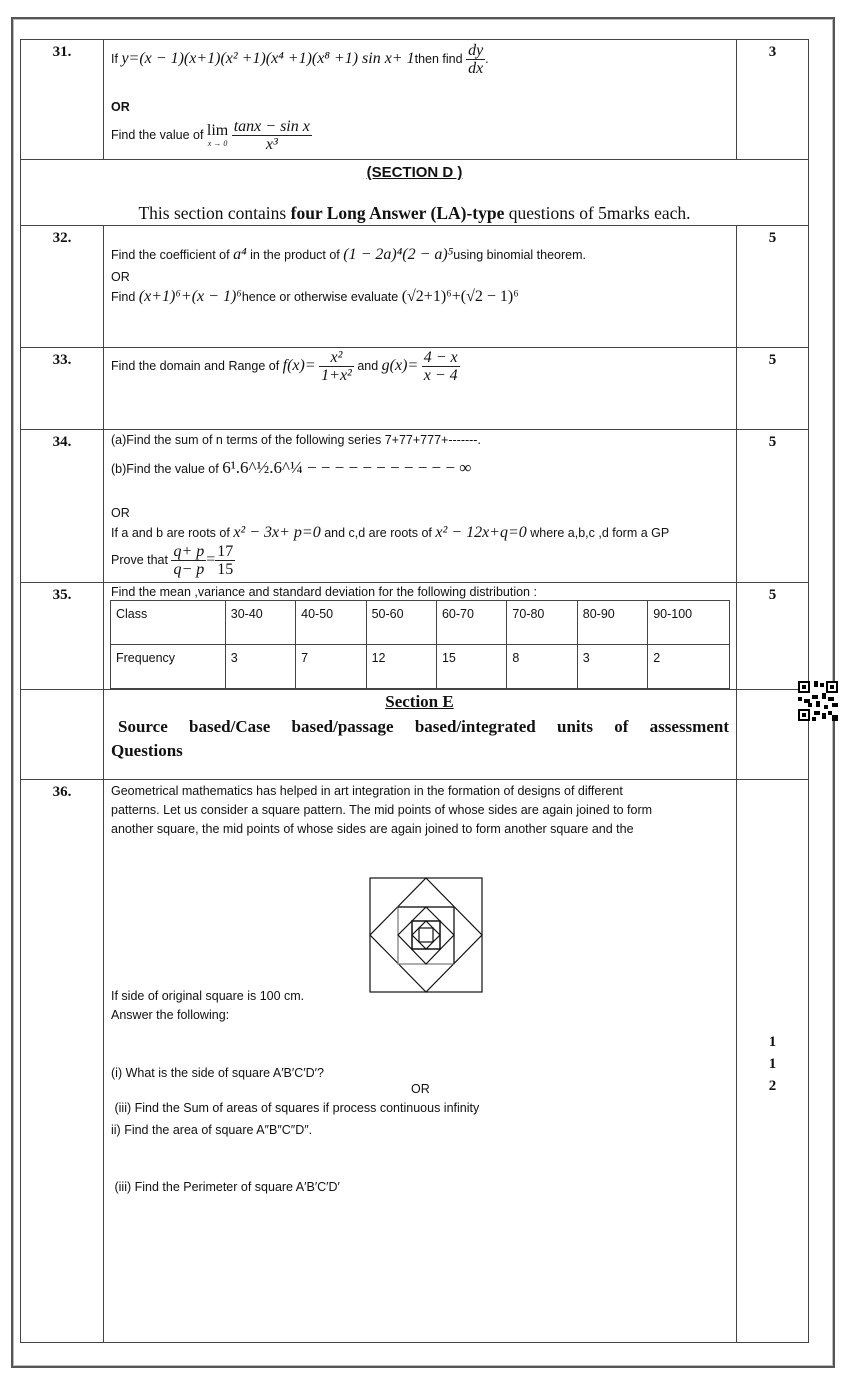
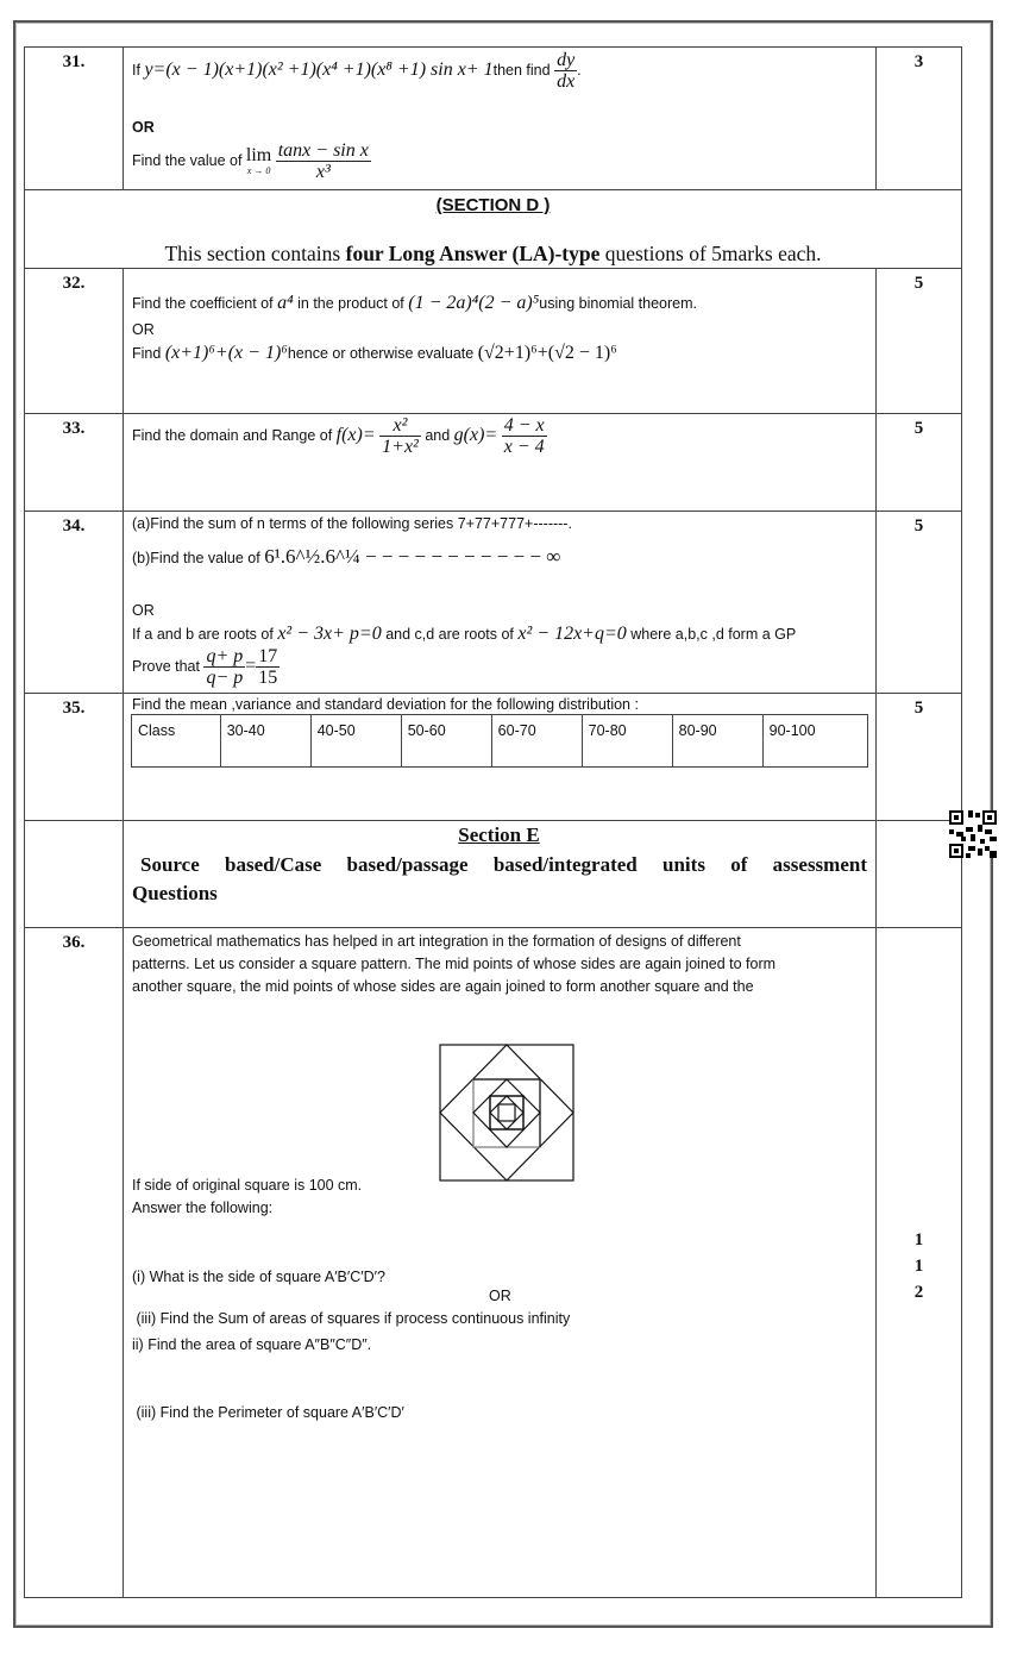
  31.
  3
  If y=(x − 1)(x+1)(x² +1)(x⁴ +1)(x⁸ +1) sin x+ 1then find
  dy
  dx
  .
  OR
  Find the value of
  lim
  x → 0
  tanx − sin x
  x³
  (SECTION D )
  This section contains four Long Answer (LA)-type questions of 5marks each.
  32.
  5
  Find the coefficient of a⁴ in the product of (1 − 2a)⁴(2 − a)⁵using binomial theorem.
  OR
  Find (x+1)⁶+(x − 1)⁶hence or otherwise evaluate (√2+1)⁶+(√2 − 1)⁶
  33.
  5
  Find the domain and Range of f(x)=
  x²
  1+x²
  and g(x)=
  4 − x
  x − 4
  34.
  5
  (a)Find the sum of n terms of the following series 7+77+777+-------.
  (b)Find the value of 6¹.6^½.6^¼ − − − − − − − − − − − ∞
  OR
  If a and b are roots of x² − 3x+ p=0 and c,d are roots of x² − 12x+q=0 where a,b,c ,d form a GP
  Prove that
  q+ p
  q− p
  =
  17
  15
  35.
  5
  Find the mean ,variance and standard deviation for the following distribution :
  Class	30-40	40-50	50-60	60-70	70-80	80-90	90-100
- Frequency	3	7	12	15	8	3	2
  Section E
  Source based/Case based/passage based/integrated units of assessment
  Questions
  36.
  Geometrical mathematics has helped in art integration in the formation of designs of different
  patterns. Let us consider a square pattern. The mid points of whose sides are again joined to form
  another square, the mid points of whose sides are again joined to form another square and the
  If side of original square is 100 cm.
  Answer the following:
  (i) What is the side of square A′B′C′D′?
  ii) Find the area of square A″B″C″D″.
  (iii) Find the Perimeter of square A′B′C′D′
  OR
  (iii) Find the Sum of areas of squares if process continuous infinity
  1
  1
  2
